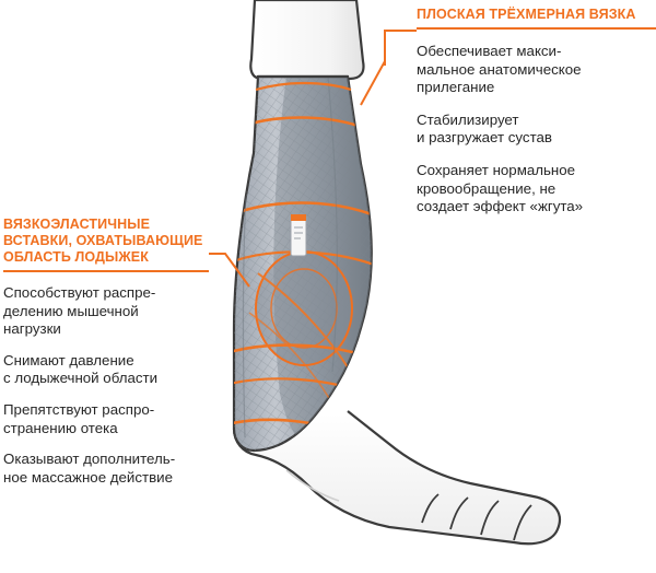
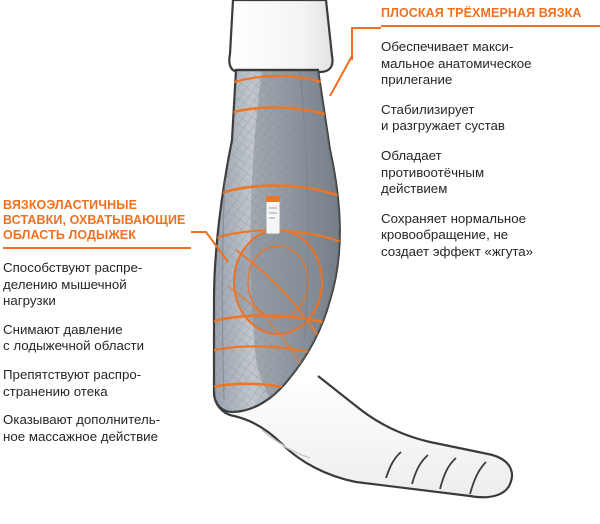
  ПЛОСКАЯ ТРЁХМЕРНАЯ ВЯЗКА
  Обеспечивает макси-
  мальное анатомическое
  прилегание
  Стабилизирует
  и разгружает сустав
+ Обладает
+ противоотёчным
+ действием
  Сохраняет нормальное
  кровообращение, не
  создает эффект «жгута»
  ВЯЗКОЭЛАСТИЧНЫЕ
  ВСТАВКИ, ОХВАТЫВАЮЩИЕ
  ОБЛАСТЬ ЛОДЫЖЕК
  Способствуют распре-
  делению мышечной
  нагрузки
  Снимают давление
  с лодыжечной области
  Препятствуют распро-
  странению отека
  Оказывают дополнитель-
  ное массажное действие
